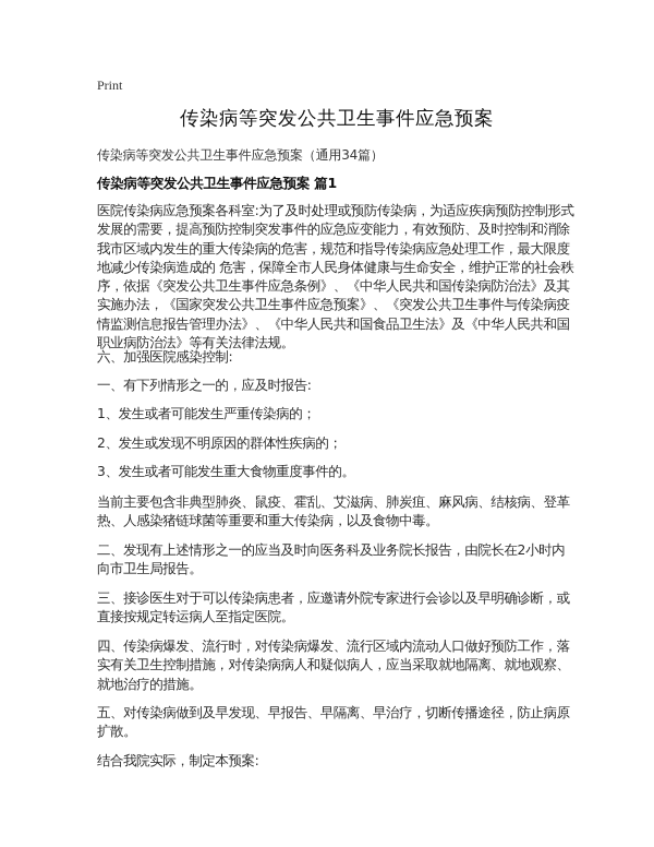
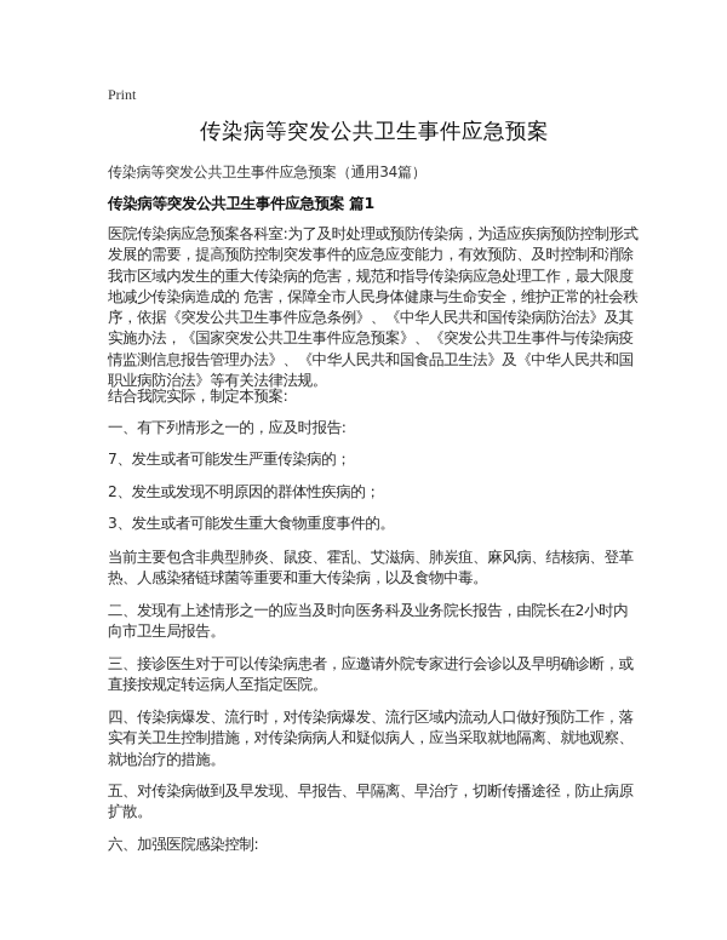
  Print
  传染病等突发公共卫生事件应急预案
  传染病等突发公共卫生事件应急预案（通用34篇）
  传染病等突发公共卫生事件应急预案 篇1
  医院传染病应急预案各科室:为了及时处理或预防传染病，为适应疾病预防控制形式发展的需要，提高预防控制突发事件的应急应变能力，有效预防、及时控制和消除我市区域内发生的重大传染病的危害，规范和指导传染病应急处理工作，最大限度地减少传染病造成的 危害，保障全市人民身体健康与生命安全，维护正常的社会秩序，依据《突发公共卫生事件应急条例》、《中华人民共和国传染病防治法》及其实施办法，《国家突发公共卫生事件应急预案》、《突发公共卫生事件与传染病疫情监测信息报告管理办法》、《中华人民共和国食品卫生法》及《中华人民共和国职业病防治法》等有关法律法规。
- 六、加强医院感染控制:
+ 结合我院实际，制定本预案:
  一、有下列情形之一的，应及时报告:
- 1、发生或者可能发生严重传染病的；
+ 7、发生或者可能发生严重传染病的；
  2、发生或发现不明原因的群体性疾病的；
  3、发生或者可能发生重大食物重度事件的。
  当前主要包含非典型肺炎、鼠疫、霍乱、艾滋病、肺炭疽、麻风病、结核病、登革热、人感染猪链球菌等重要和重大传染病，以及食物中毒。
  二、发现有上述情形之一的应当及时向医务科及业务院长报告，由院长在2小时内向市卫生局报告。
  三、接诊医生对于可以传染病患者，应邀请外院专家进行会诊以及早明确诊断，或直接按规定转运病人至指定医院。
  四、传染病爆发、流行时，对传染病爆发、流行区域内流动人口做好预防工作，落实有关卫生控制措施，对传染病病人和疑似病人，应当采取就地隔离、就地观察、就地治疗的措施。
  五、对传染病做到及早发现、早报告、早隔离、早治疗，切断传播途径，防止病原扩散。
- 结合我院实际，制定本预案:
+ 六、加强医院感染控制:
